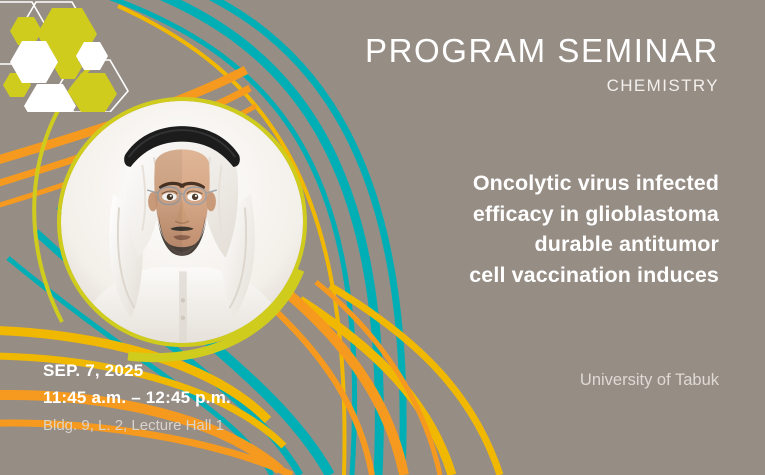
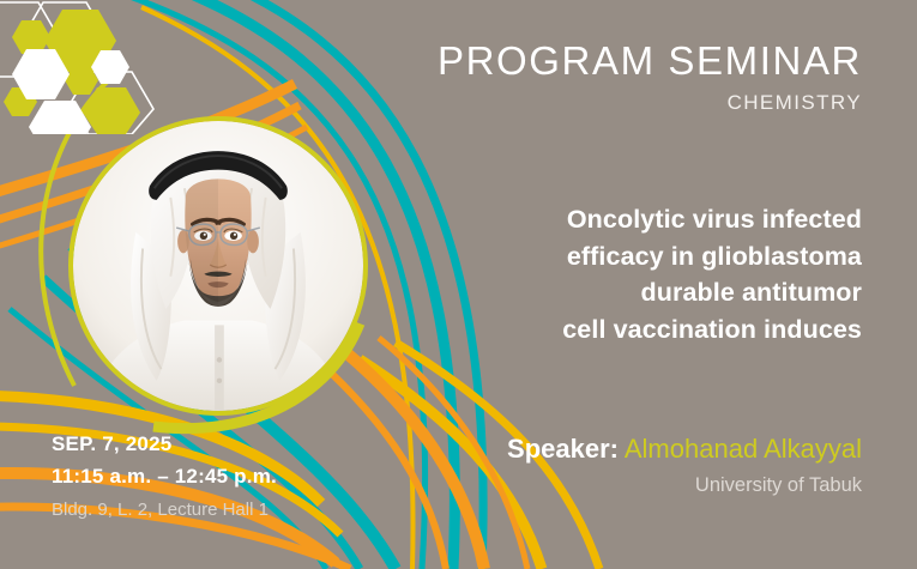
  PROGRAM SEMINAR
  CHEMISTRY
  Oncolytic virus infected
  efficacy in glioblastoma
  durable antitumor
  cell vaccination induces
+ Speaker: Almohanad Alkayyal
  University of Tabuk
  SEP. 7, 2025
- 11:45 a.m. – 12:45 p.m.
+ 11:15 a.m. – 12:45 p.m.
  Bldg. 9, L. 2, Lecture Hall 1
